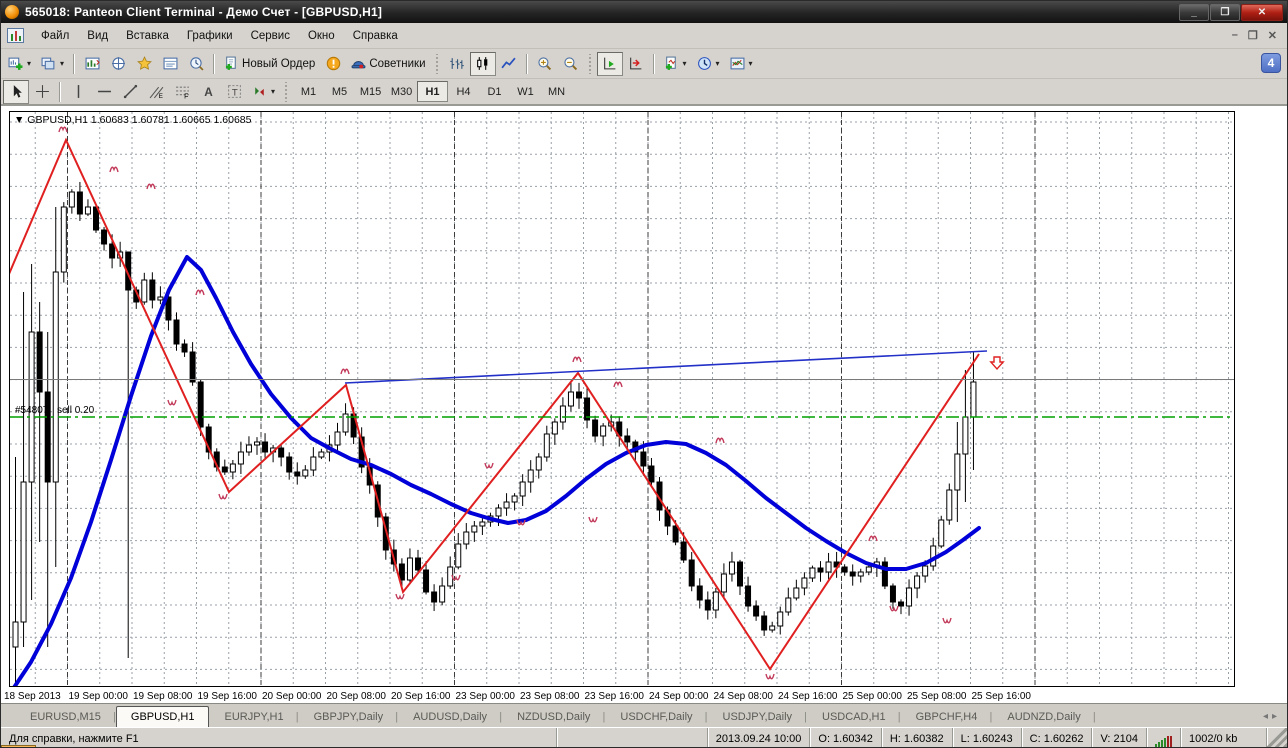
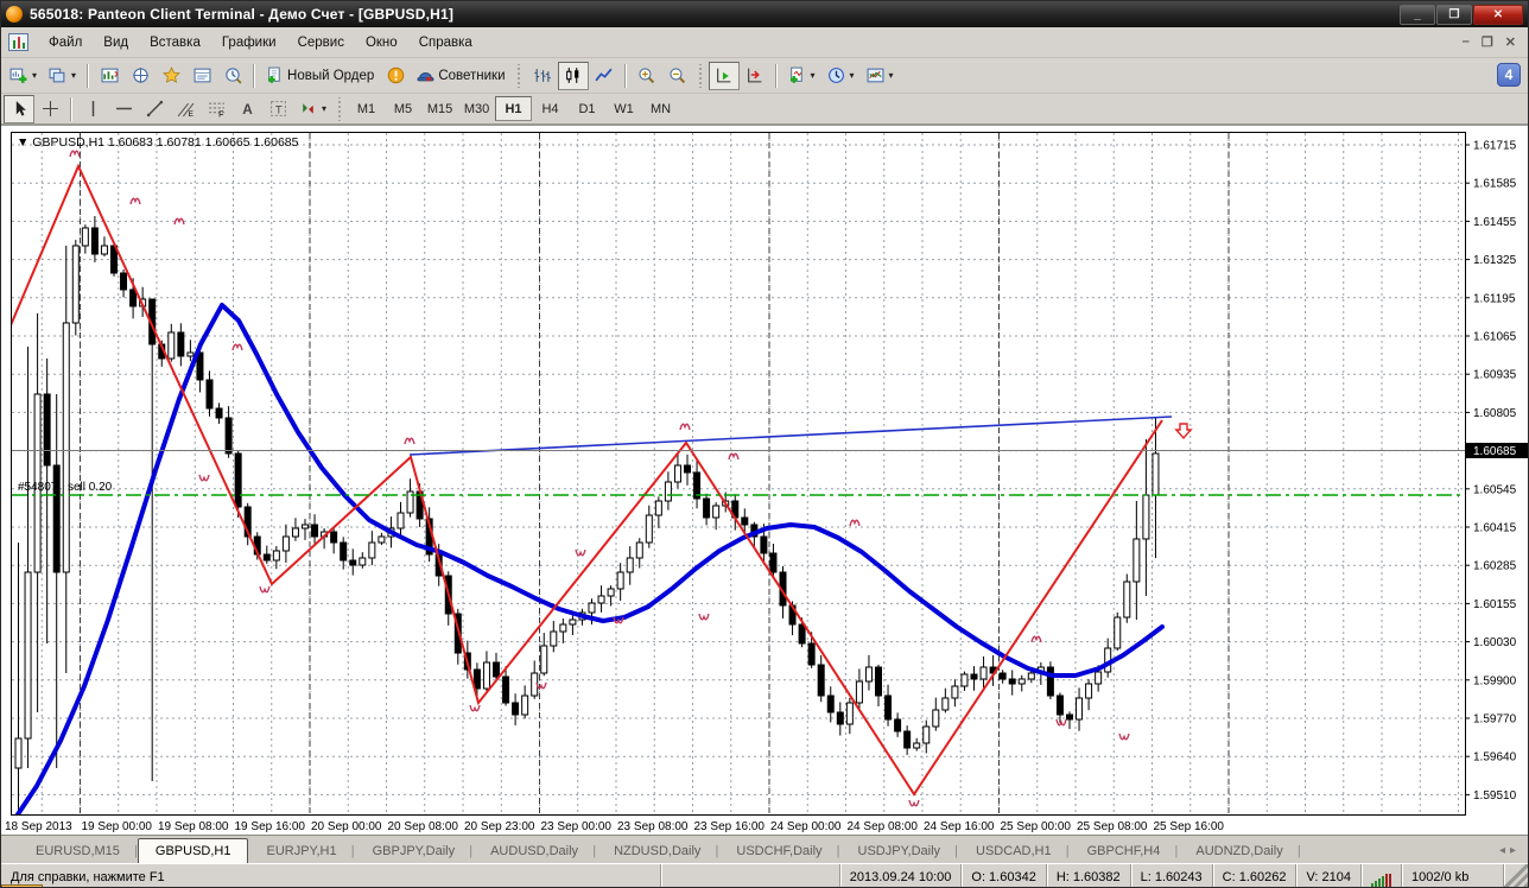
  565018: Panteon Client Terminal - Демо Счет - [GBPUSD,H1]
  _
  ❐
  ✕
  Файл
  Вид
  Вставка
  Графики
  Сервис
  Окно
  Справка
  –
  ❐
  ✕
  4
  ▾
  ▾
  Новый Ордер
  Советники
  ▾
  ▾
  ▾
  A
  T
  ▾
  M1
  M5
  M15
  M30
  H1
  H4
  D1
  W1
  MN
  #54807
  sell 0.20
  ▼ GBPUSD,H1 1.60683 1.60781 1.60665 1.60685
+ 1.61715
+ 1.61585
+ 1.61455
+ 1.61325
+ 1.61195
+ 1.61065
+ 1.60935
+ 1.60805
+ 1.60545
+ 1.60415
+ 1.60285
+ 1.60155
+ 1.60030
+ 1.59900
+ 1.59770
+ 1.59640
+ 1.59510
+ 1.60685
  18 Sep 2013
  19 Sep 00:00
  19 Sep 08:00
  19 Sep 16:00
  20 Sep 00:00
  20 Sep 08:00
- 20 Sep 16:00
+ 20 Sep 23:00
  23 Sep 00:00
  23 Sep 08:00
  23 Sep 16:00
  24 Sep 00:00
  24 Sep 08:00
  24 Sep 16:00
  25 Sep 00:00
  25 Sep 08:00
  25 Sep 16:00
  EURUSD,M15
  |
  GBPUSD,H1
  EURJPY,H1
  |
  GBPJPY,Daily
  |
  AUDUSD,Daily
  |
  NZDUSD,Daily
  |
  USDCHF,Daily
  |
  USDJPY,Daily
  |
  USDCAD,H1
  |
  GBPCHF,H4
  |
  AUDNZD,Daily
  |
  ◂▸
  Для справки, нажмите F1
  2013.09.24 10:00
  O: 1.60342
  H: 1.60382
  L: 1.60243
  C: 1.60262
  V: 2104
  1002/0 kb
